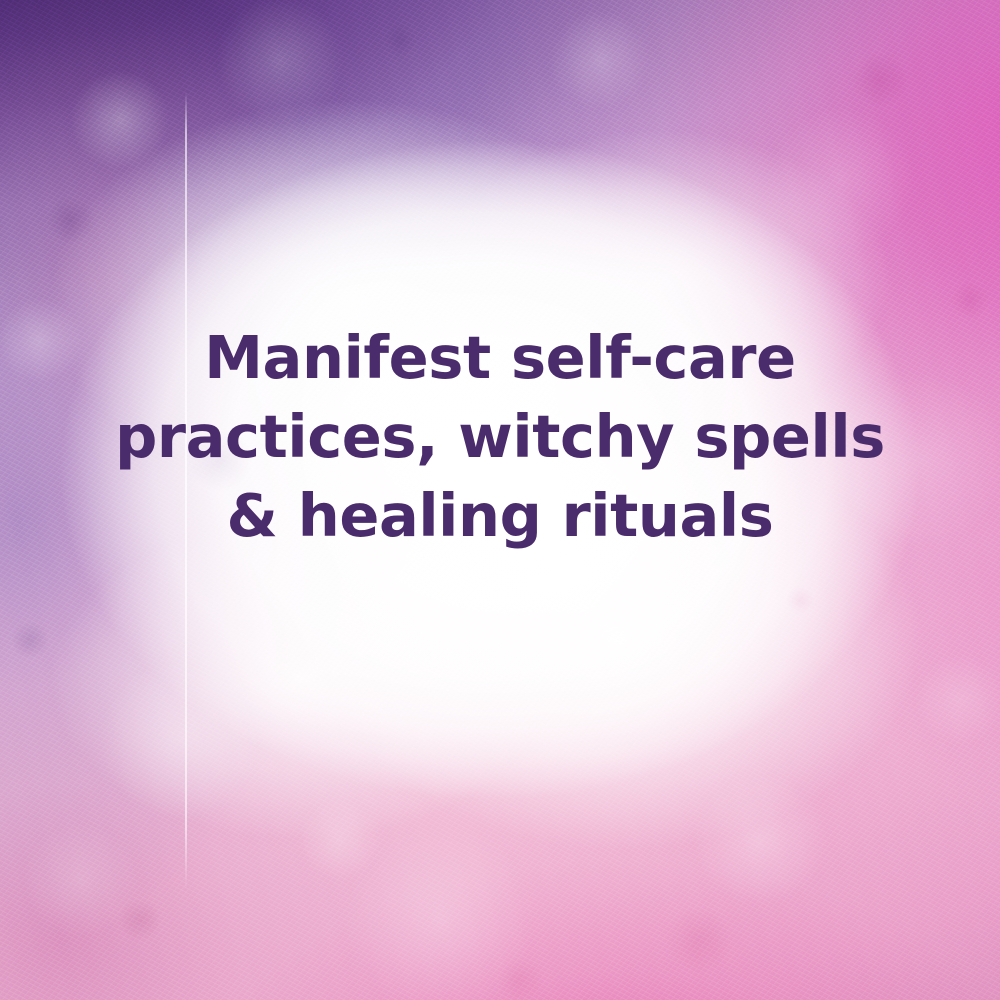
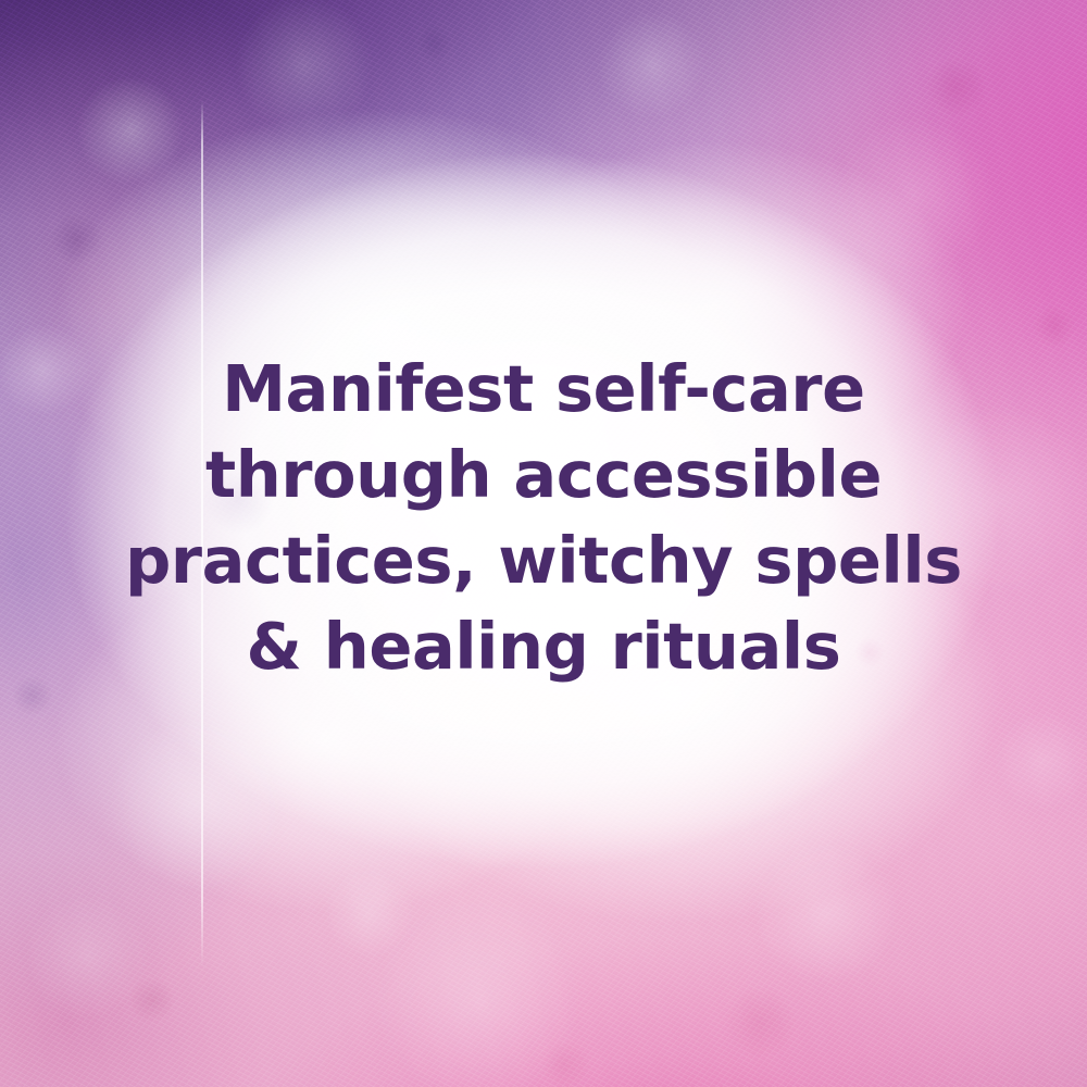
  Manifest self-care
+ through accessible
  practices, witchy spells
  & healing rituals
